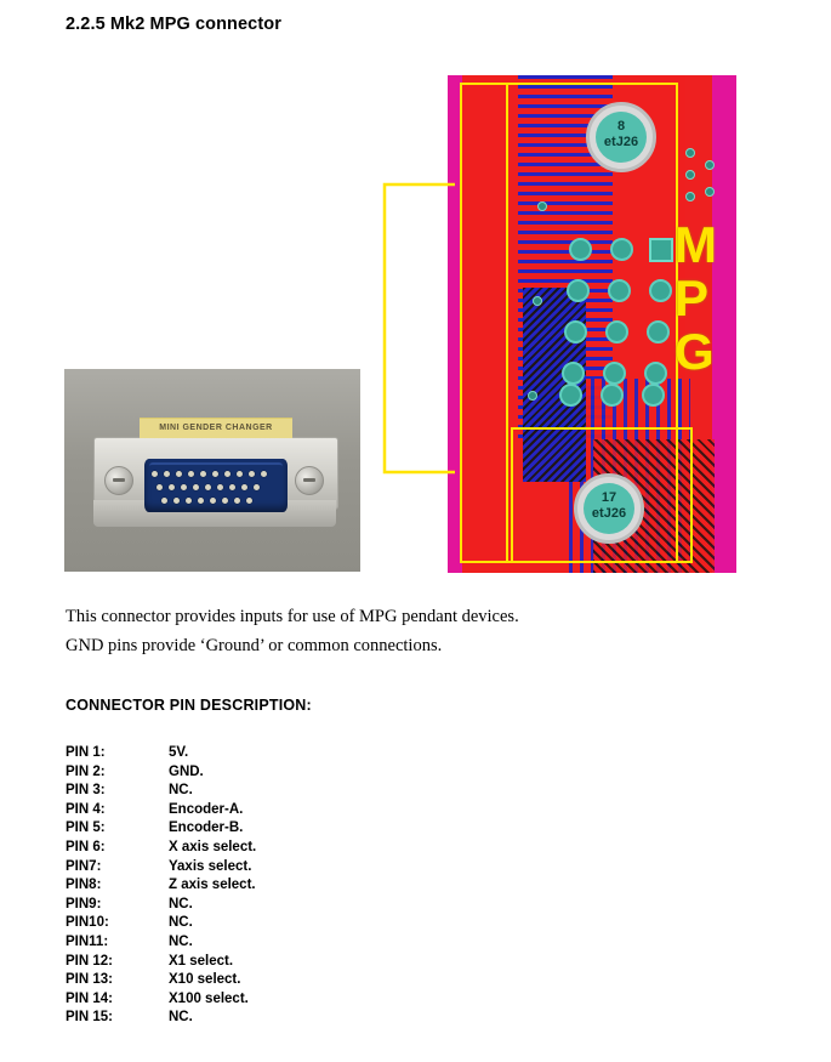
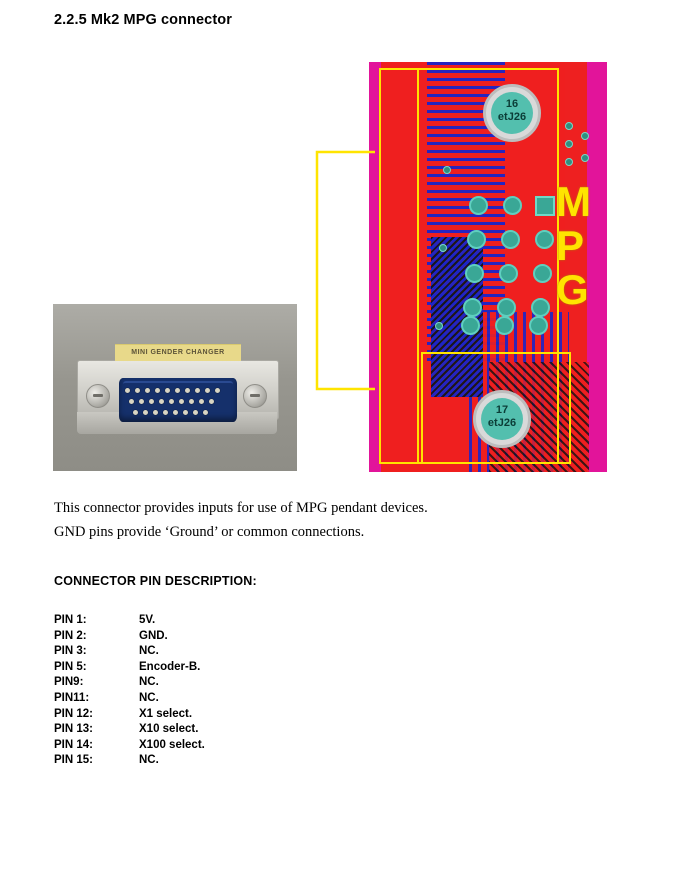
  2.2.5 Mk2 MPG connector
- 8
+ 16
  etJ26
  17
  etJ26
  M
  P
  G
  This connector provides inputs for use of MPG pendant devices.
  GND pins provide ‘Ground’ or common connections.
  CONNECTOR PIN DESCRIPTION:
  PIN 1:	5V.
  PIN 2:	GND.
  PIN 3:	NC.
- PIN 4:	Encoder-A.
  PIN 5:	Encoder-B.
- PIN 6:	X axis select.
- PIN7:	Yaxis select.
- PIN8:	Z axis select.
  PIN9:	NC.
- PIN10:	NC.
  PIN11:	NC.
  PIN 12:	X1 select.
  PIN 13:	X10 select.
  PIN 14:	X100 select.
  PIN 15:	NC.
